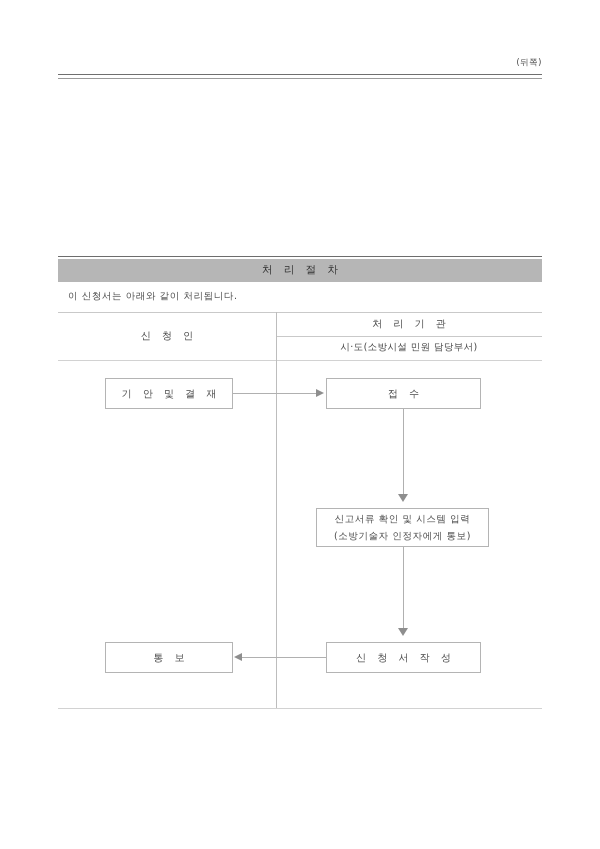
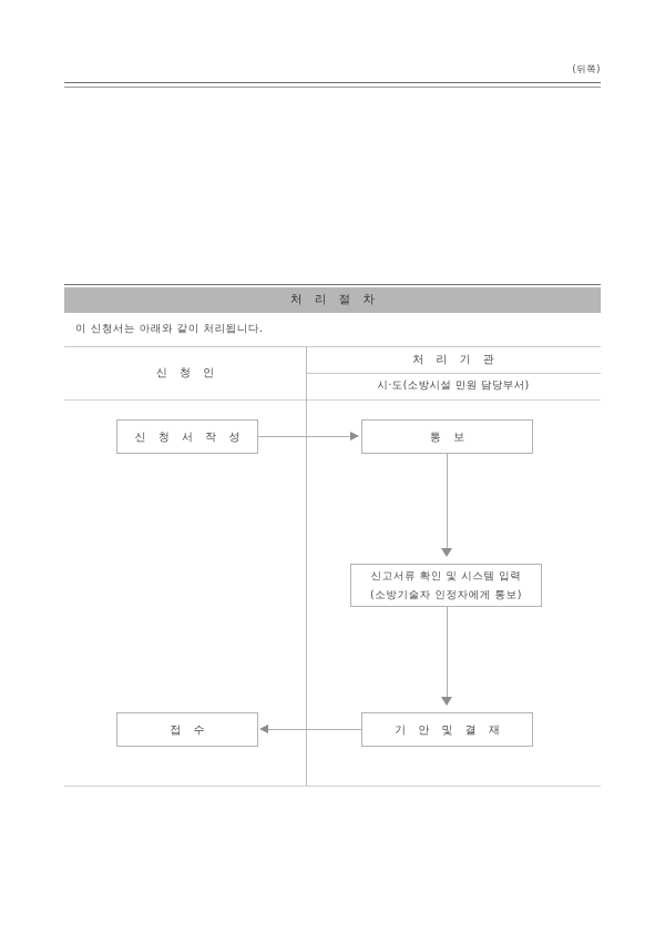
  (뒤쪽)
  처 리 절 차
  이 신청서는 아래와 같이 처리됩니다.
  신 청 인
  처 리 기 관
  시·도(소방시설 민원 담당부서)
- 기 안 및 결 재
+ 신 청 서 작 성
- 접 수
+ 통 보
  신고서류 확인 및 시스템 입력
  (소방기술자 인정자에게 통보)
- 통 보
+ 접 수
- 신 청 서 작 성
+ 기 안 및 결 재
